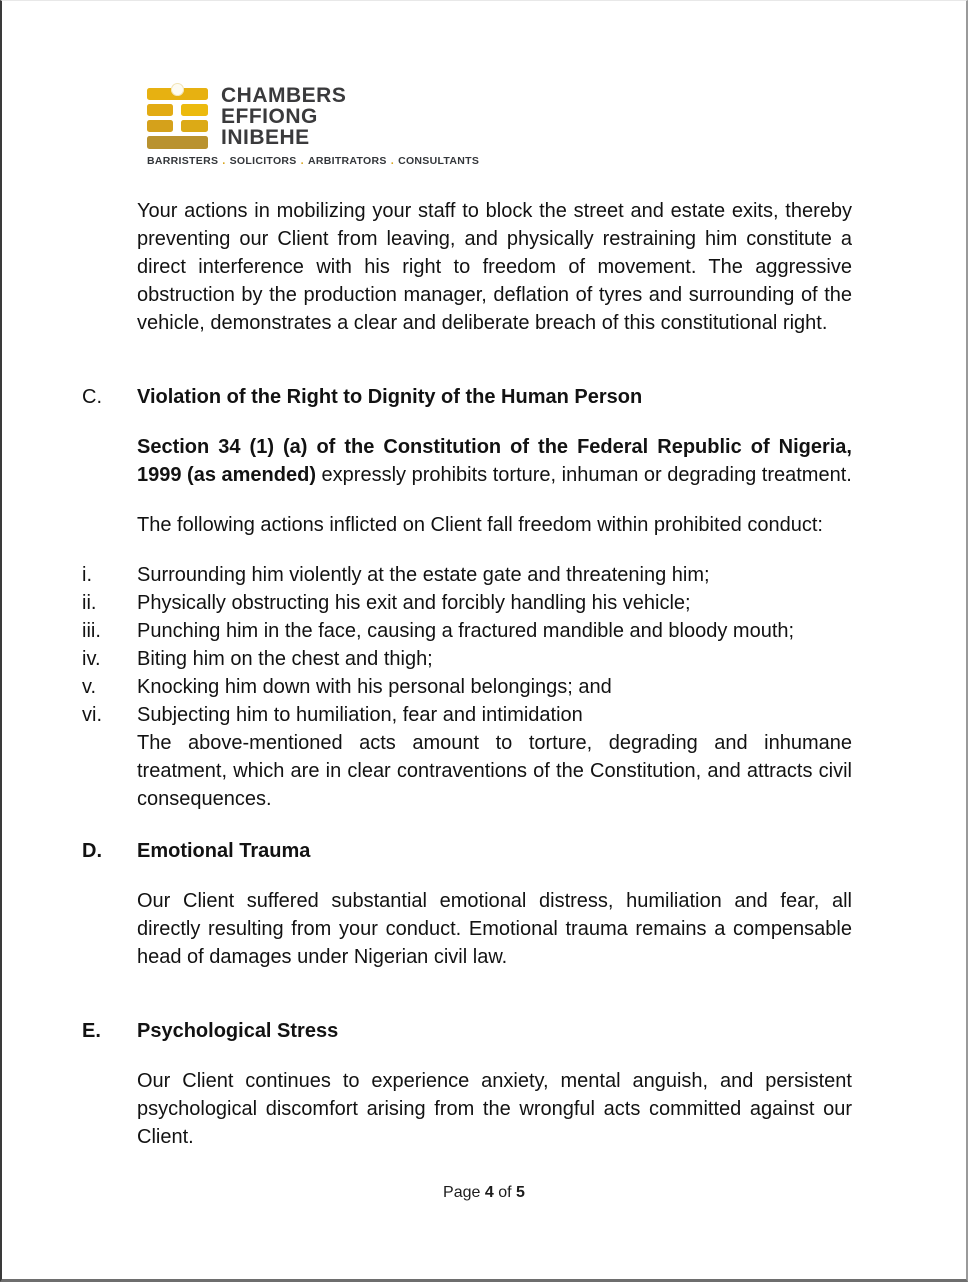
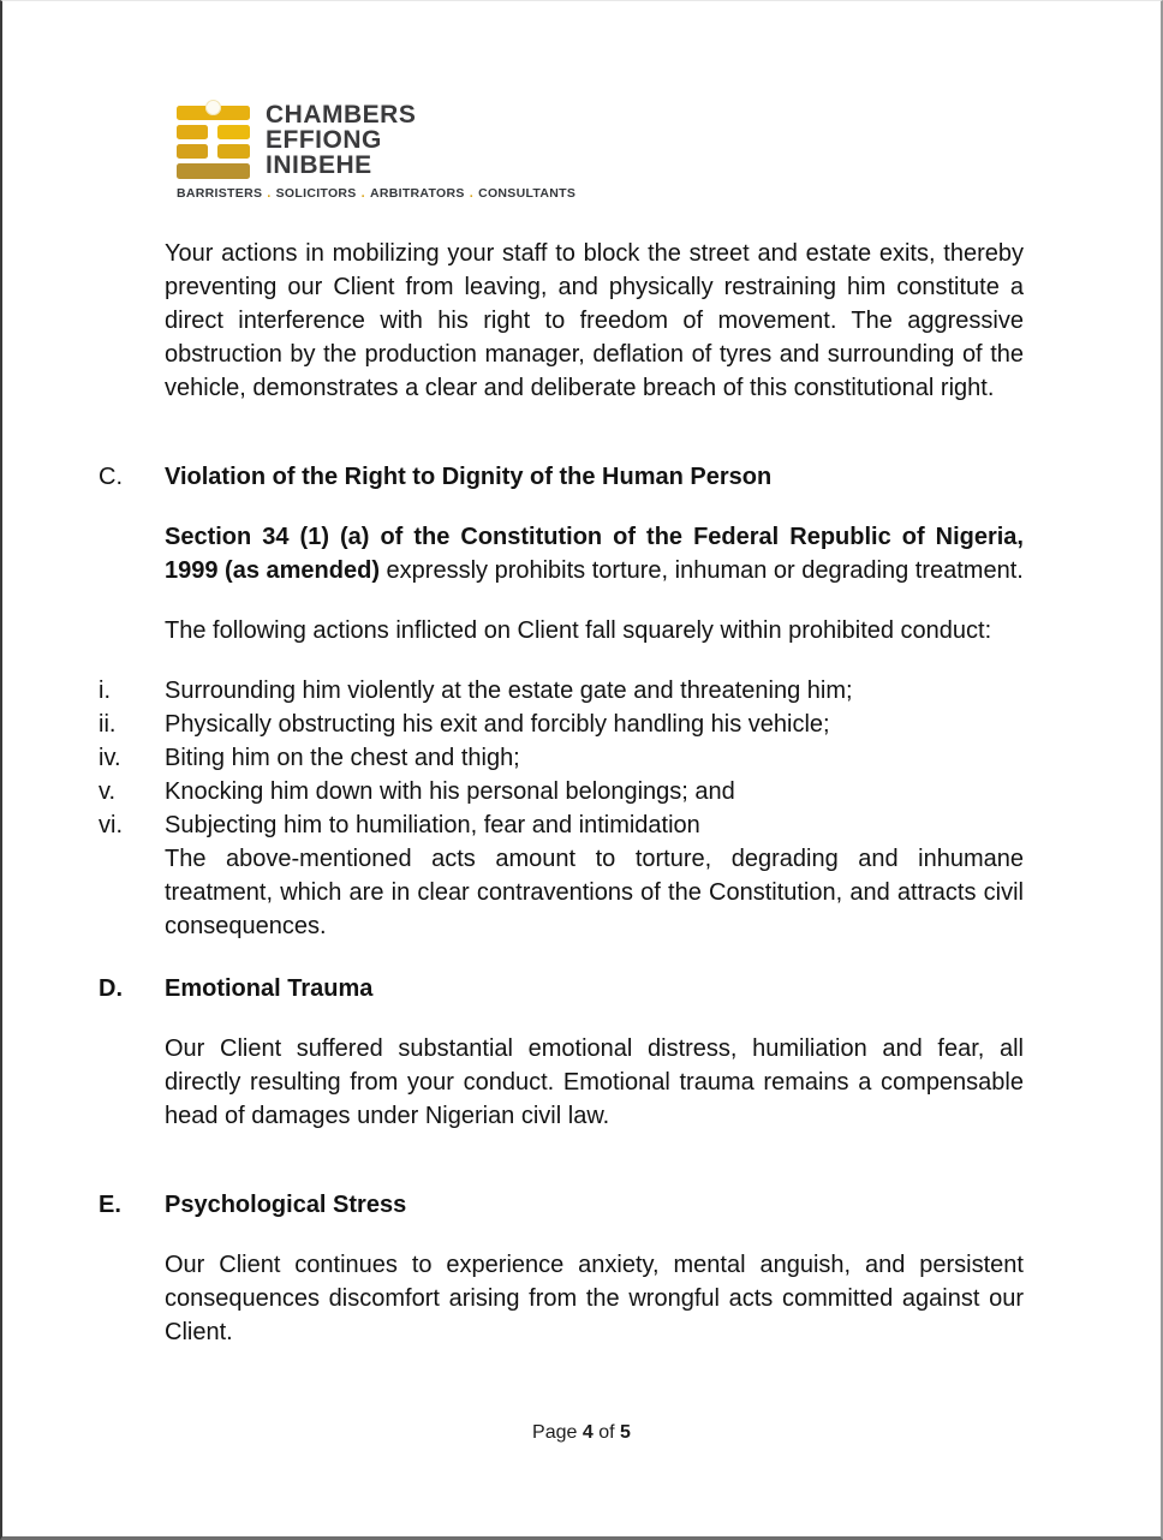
  CHAMBERS
  EFFIONG
  INIBEHE
  BARRISTERS . SOLICITORS . ARBITRATORS . CONSULTANTS
  Your actions in mobilizing your staff to block the street and estate exits, thereby preventing our Client from leaving, and physically restraining him constitute a direct interference with his right to freedom of movement. The aggressive obstruction by the production manager, deflation of tyres and surrounding of the vehicle, demonstrates a clear and deliberate breach of this constitutional right.
  C.
  Violation of the Right to Dignity of the Human Person
  Section 34 (1) (a) of the Constitution of the Federal Republic of Nigeria, 1999 (as amended) expressly prohibits torture, inhuman or degrading treatment.
- The following actions inflicted on Client fall freedom within prohibited conduct:
+ The following actions inflicted on Client fall squarely within prohibited conduct:
  i.
  Surrounding him violently at the estate gate and threatening him;
  ii.
  Physically obstructing his exit and forcibly handling his vehicle;
- iii.
- Punching him in the face, causing a fractured mandible and bloody mouth;
  iv.
  Biting him on the chest and thigh;
  v.
  Knocking him down with his personal belongings; and
  vi.
  Subjecting him to humiliation, fear and intimidation
  The above-mentioned acts amount to torture, degrading and inhumane treatment, which are in clear contraventions of the Constitution, and attracts civil consequences.
  D.
  Emotional Trauma
  Our Client suffered substantial emotional distress, humiliation and fear, all directly resulting from your conduct. Emotional trauma remains a compensable head of damages under Nigerian civil law.
  E.
  Psychological Stress
- Our Client continues to experience anxiety, mental anguish, and persistent psychological discomfort arising from the wrongful acts committed against our Client.
+ Our Client continues to experience anxiety, mental anguish, and persistent consequences discomfort arising from the wrongful acts committed against our Client.
  Page 4 of 5
